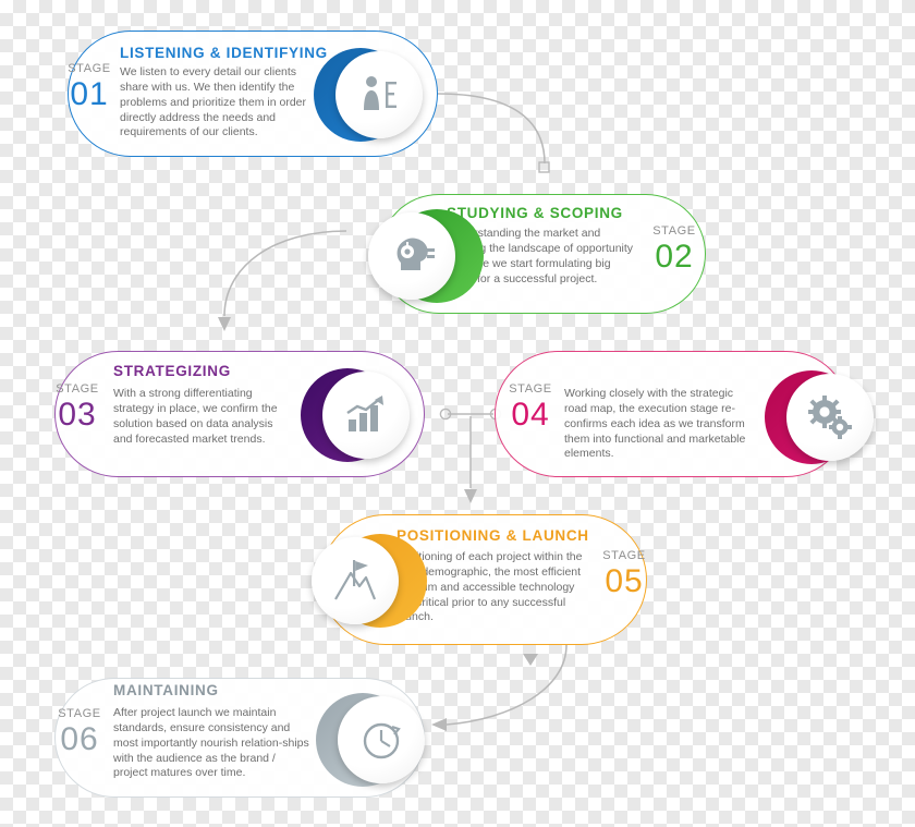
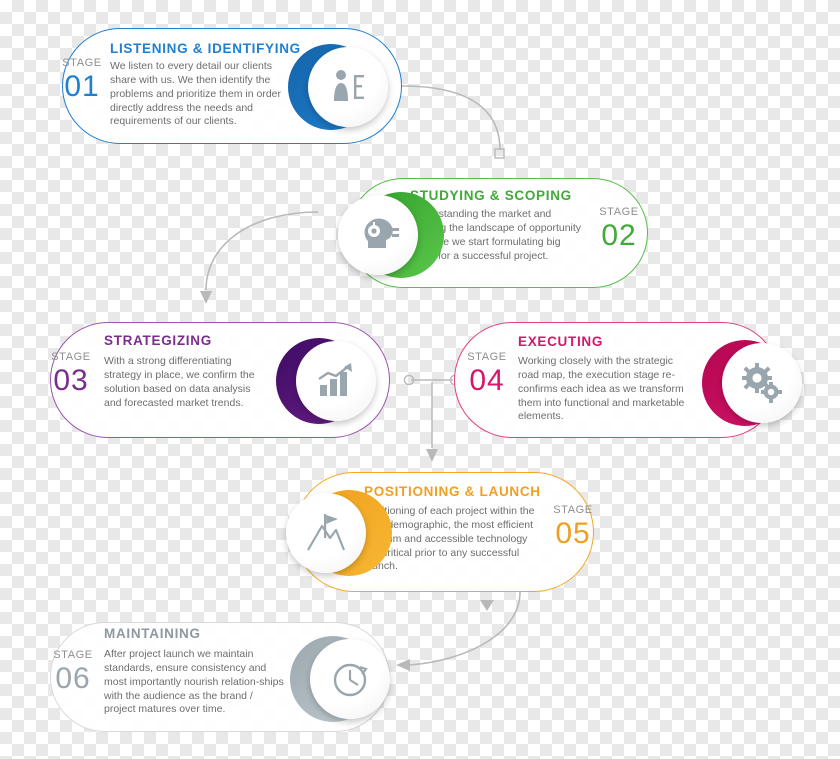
  STAGE
  01
  LISTENING & IDENTIFYING
  We listen to every detail our clients share with us. We then identify the problems and prioritize them in order directly address the needs and requirements of our clients.
  TUDYING & SCOPING
  standing the market and the landscape of opportunity e we start formulating big for a successful project.
  STAGE
  02
  STAGE
  03
  STRATEGIZING
  With a strong differentiating strategy in place, we confirm the solution based on data analysis and forecasted market trends.
  STAGE
  04
+ EXECUTING
  Working closely with the strategic road map, the execution stage re-confirms each idea as we transform them into functional and marketable elements.
  POSITIONING & LAUNCH
  ioning of each project within the emographic, the most efficient m and accessible technology ritical prior to any successful nch.
  STAGE
  05
  STAGE
  06
  MAINTAINING
  After project launch we maintain standards, ensure consistency and most importantly nourish relation-ships with the audience as the brand / project matures over time.
